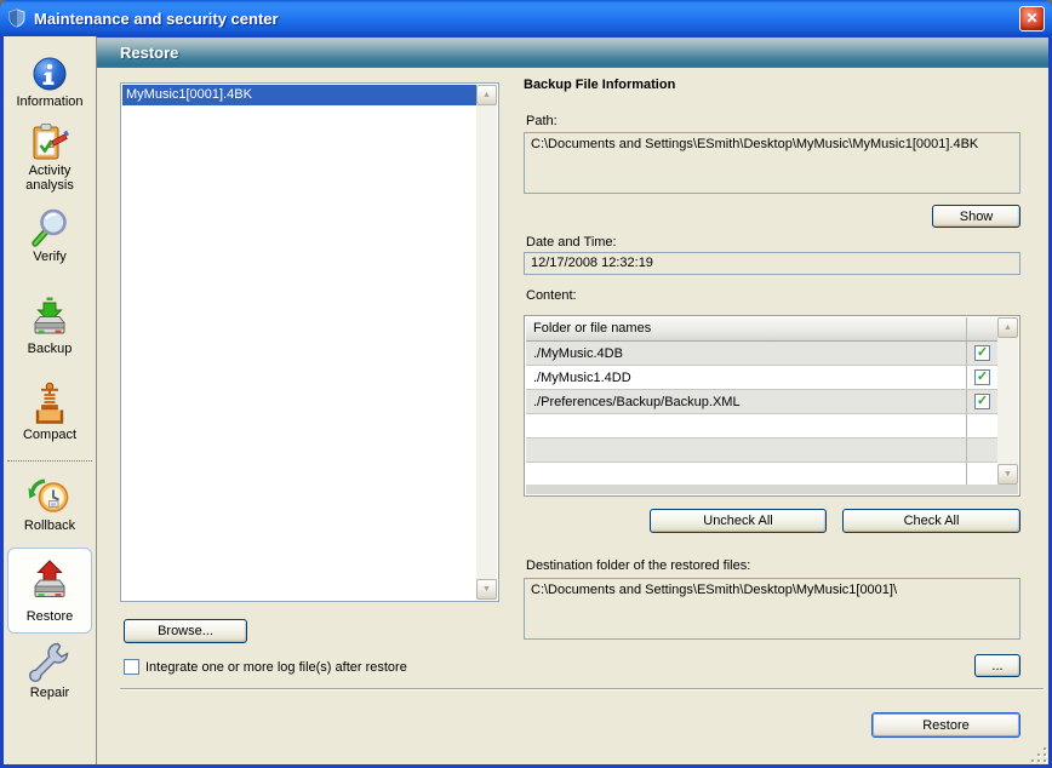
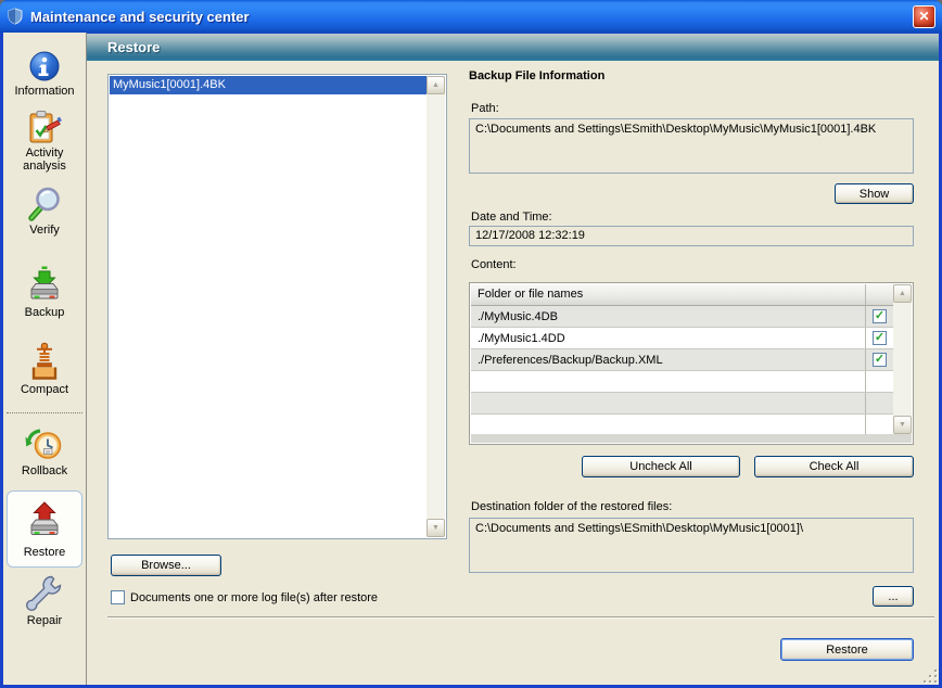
  Maintenance and security center
  ✕
  Information
  Activity analysis
  Verify
  Backup
  Compact
  Rollback
  Restore
  Repair
  Restore
  MyMusic1[0001].4BK
  Browse...
- Integrate one or more log file(s) after restore
+ Documents one or more log file(s) after restore
  Backup File Information
  Path:
  C:\Documents and Settings\ESmith\Desktop\MyMusic\MyMusic1[0001].4BK
  Show
  Date and Time:
  12/17/2008 12:32:19
  Content:
  Folder or file names
  ./MyMusic.4DB
  ✓
  ./MyMusic1.4DD
  ✓
  ./Preferences/Backup/Backup.XML
  ✓
  Uncheck All
  Check All
  Destination folder of the restored files:
  C:\Documents and Settings\ESmith\Desktop\MyMusic1[0001]\
  ...
  Restore
